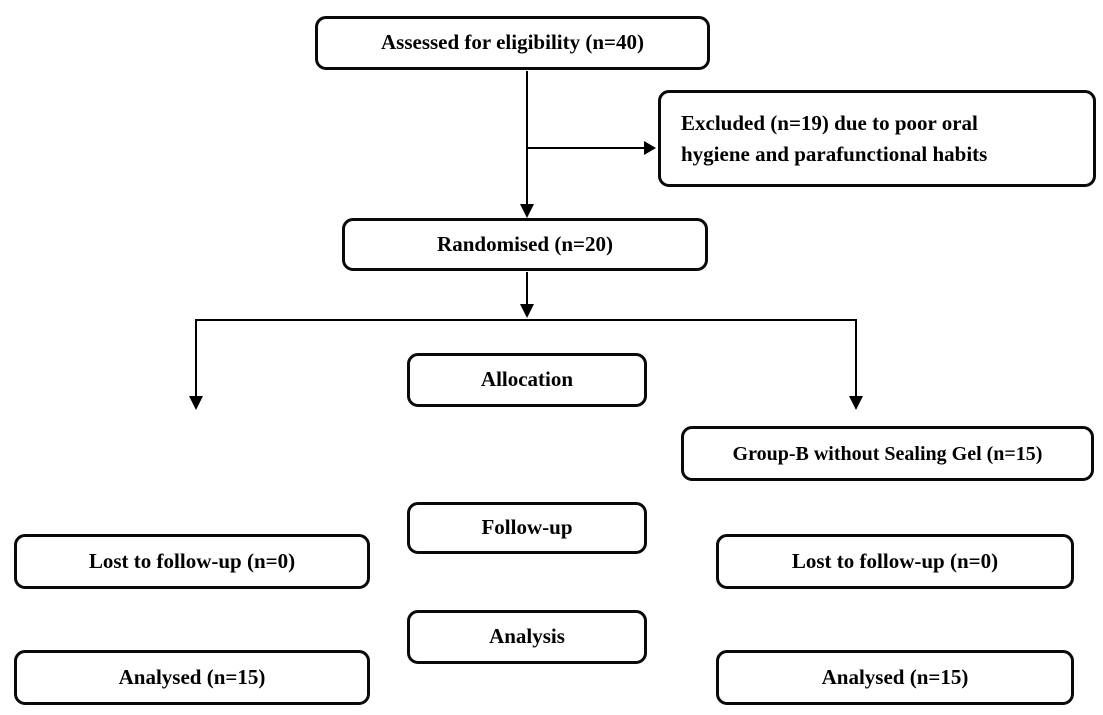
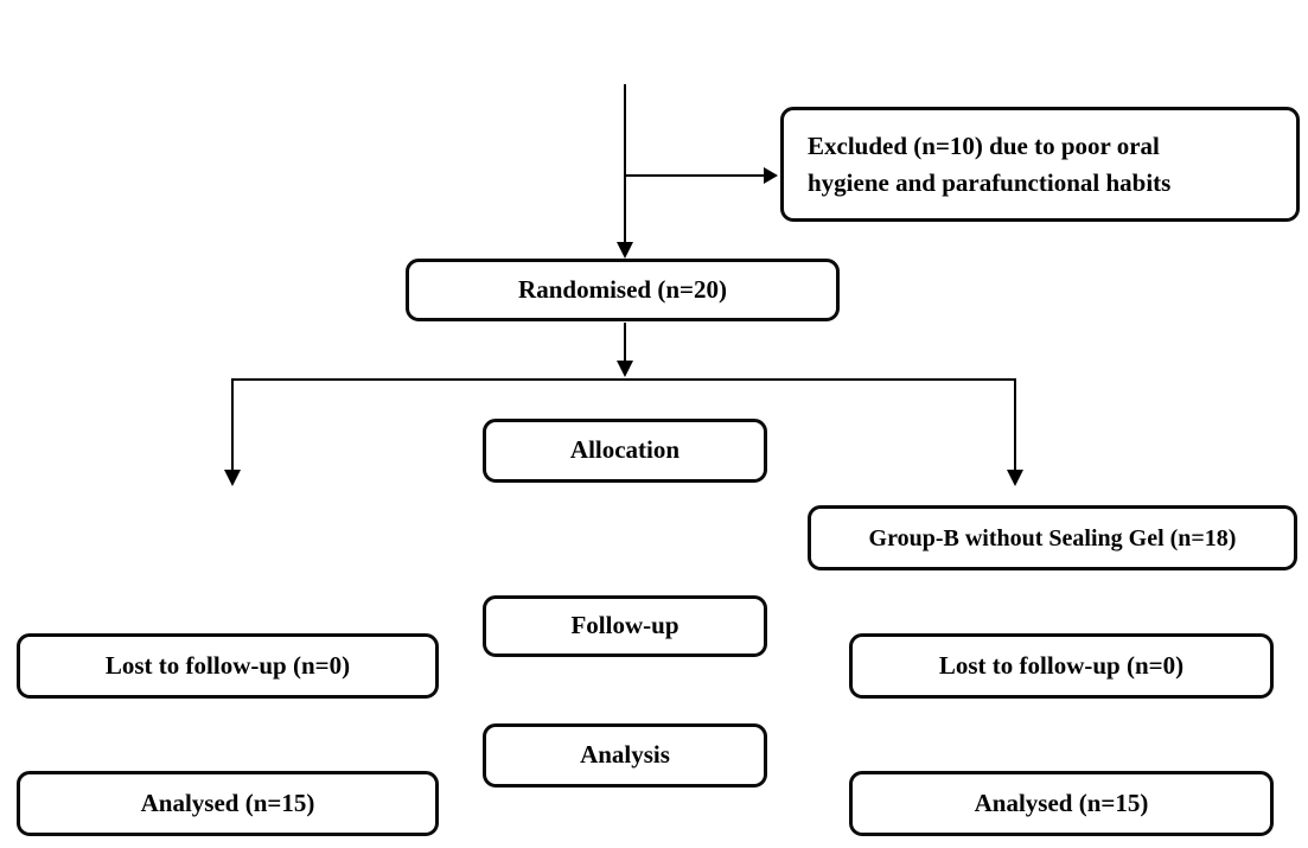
- Assessed for eligibility (n=40)
- Excluded (n=19) due to poor oral
+ Excluded (n=10) due to poor oral
  hygiene and parafunctional habits
  Randomised (n=20)
  Allocation
- Group-B without Sealing Gel (n=15)
+ Group-B without Sealing Gel (n=18)
  Follow-up
  Lost to follow-up (n=0)
  Lost to follow-up (n=0)
  Analysis
  Analysed (n=15)
  Analysed (n=15)
